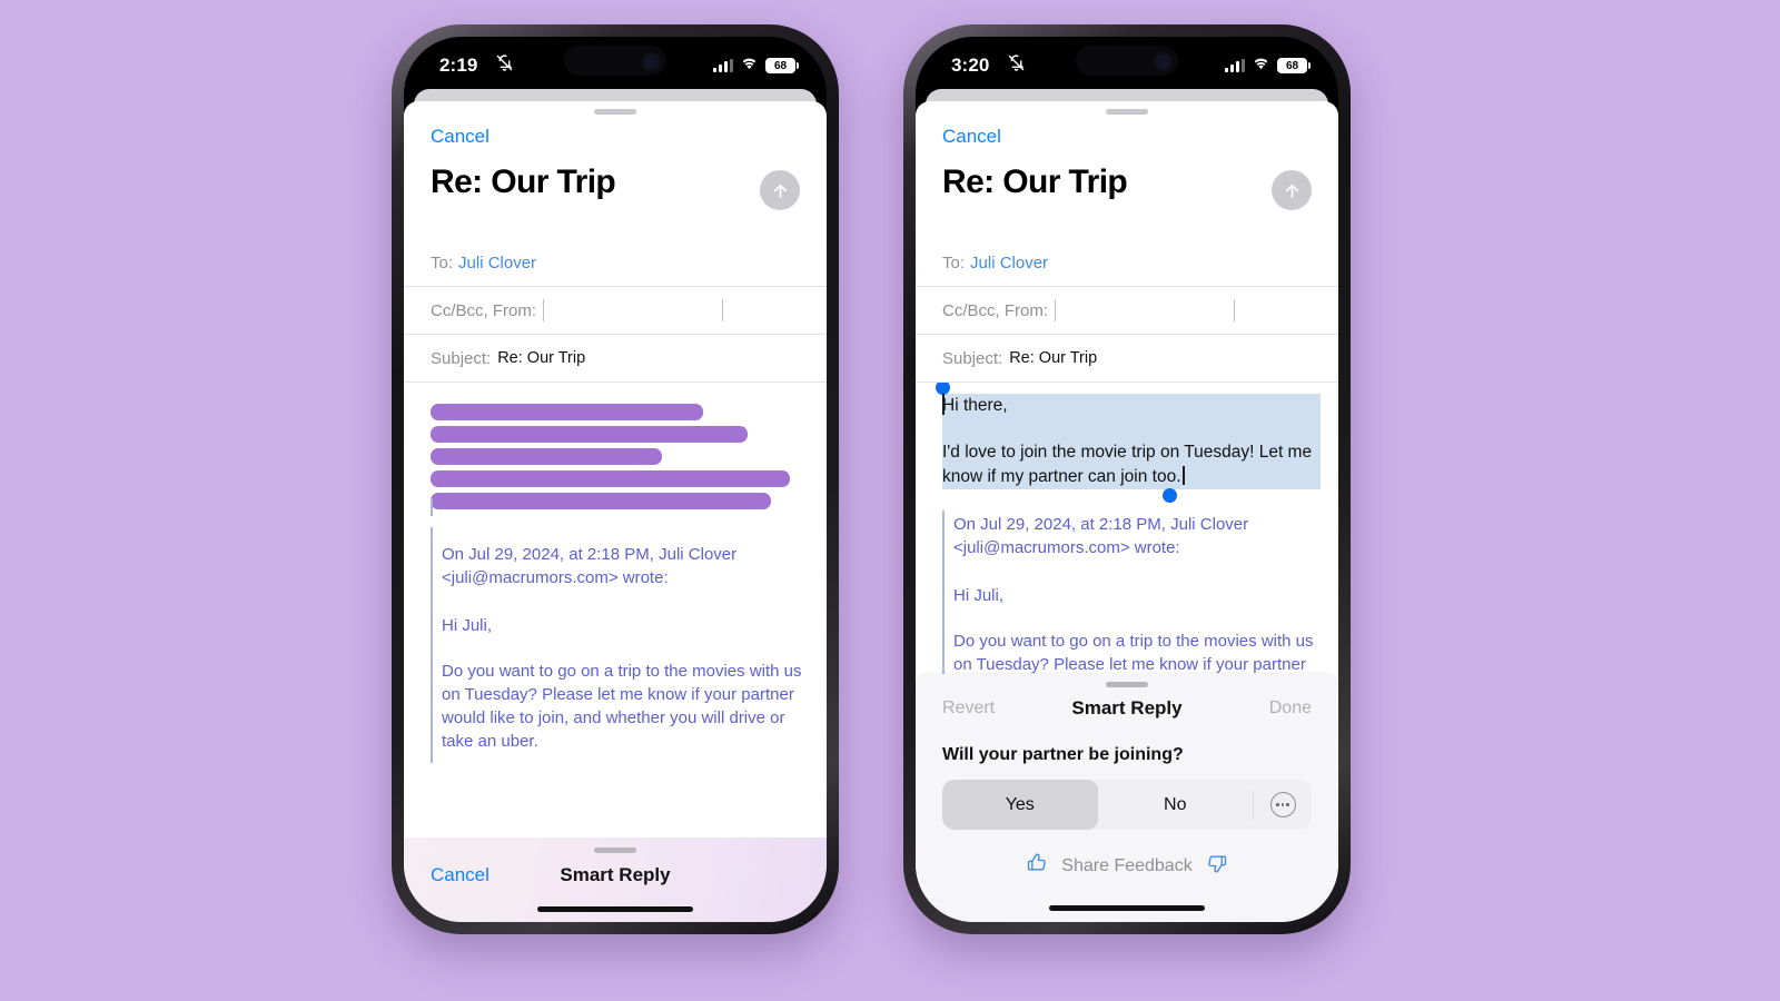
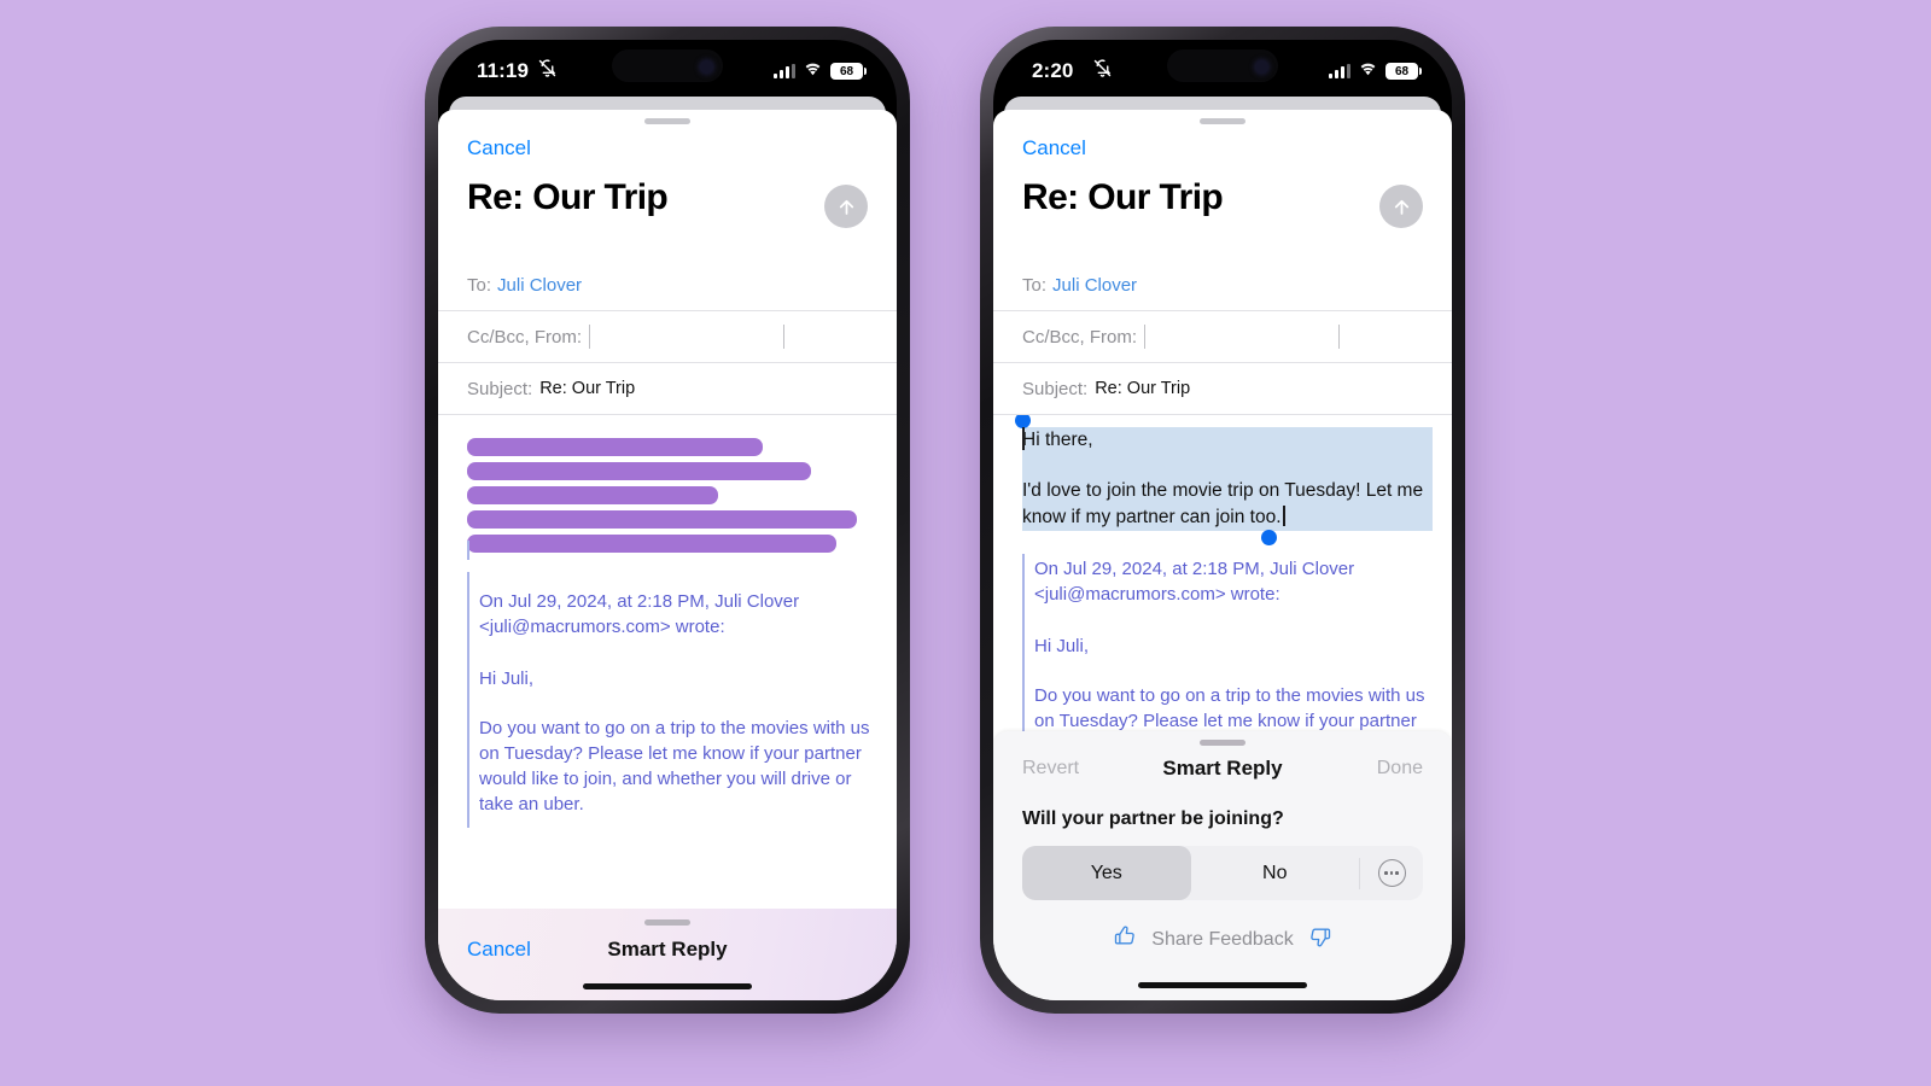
- 2:19
+ 11:19
  68
  Cancel
  Re: Our Trip
  To:
  Juli Clover
  Cc/Bcc, From:
  Subject:
  Re: Our Trip
  On Jul 29, 2024, at 2:18 PM, Juli Clover
  <juli@macrumors.com> wrote:
  Hi Juli,
  Do you want to go on a trip to the movies with us on Tuesday? Please let me know if your partner would like to join, and whether you will drive or take an uber.
  Cancel
  Smart Reply
- 3:20
+ 2:20
  68
  Cancel
  Re: Our Trip
  To:
  Juli Clover
  Cc/Bcc, From:
  Subject:
  Re: Our Trip
  Hi there,
  I'd love to join the movie trip on Tuesday! Let me know if my partner can join too.
  On Jul 29, 2024, at 2:18 PM, Juli Clover
  <juli@macrumors.com> wrote:
  Hi Juli,
  Revert
  Smart Reply
  Done
  Will your partner be joining?
  Yes
  No
  Share Feedback
